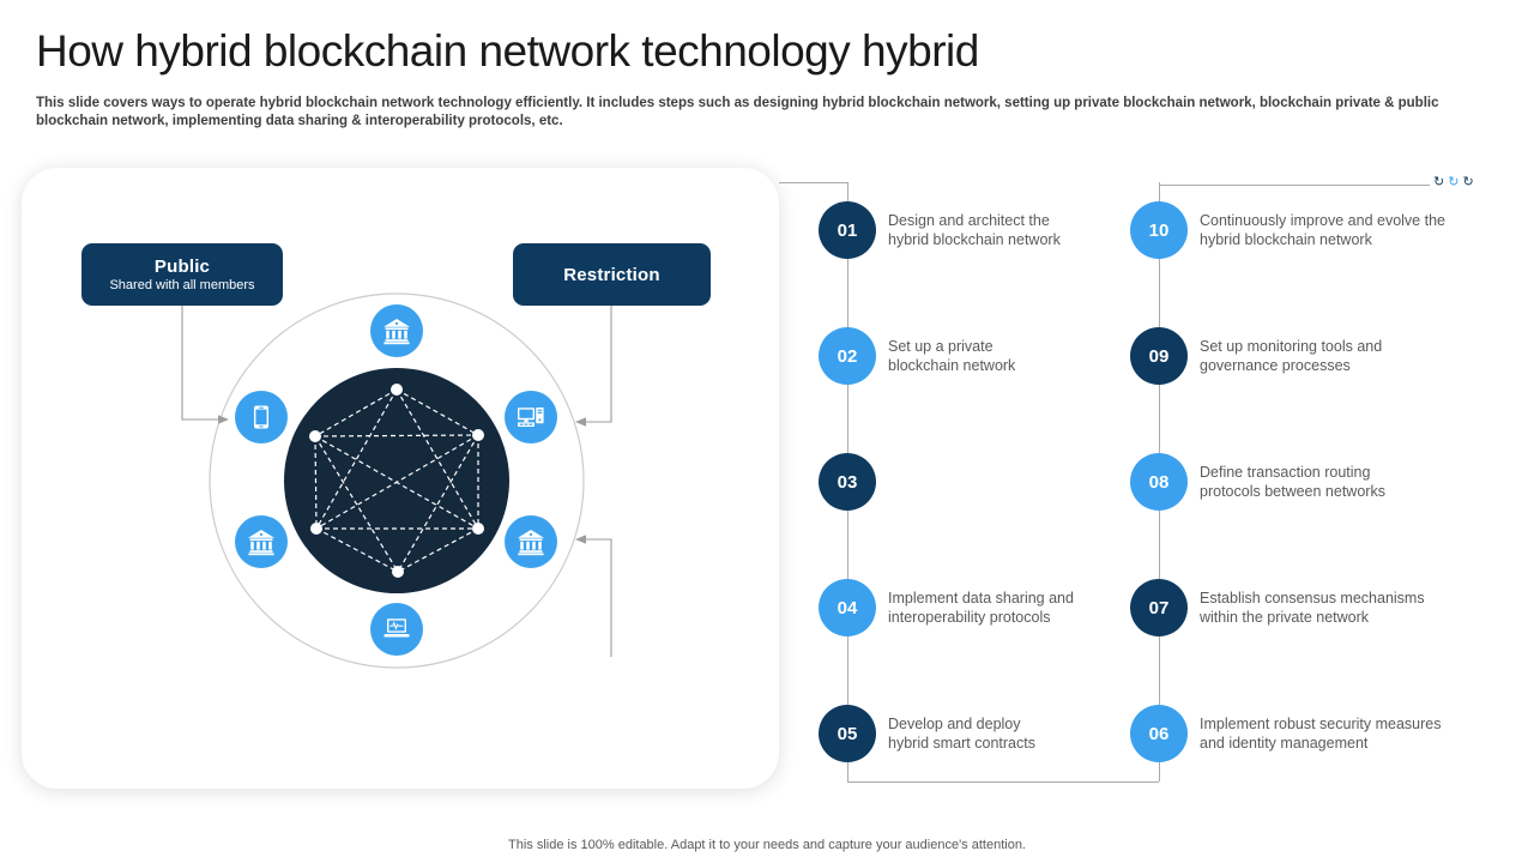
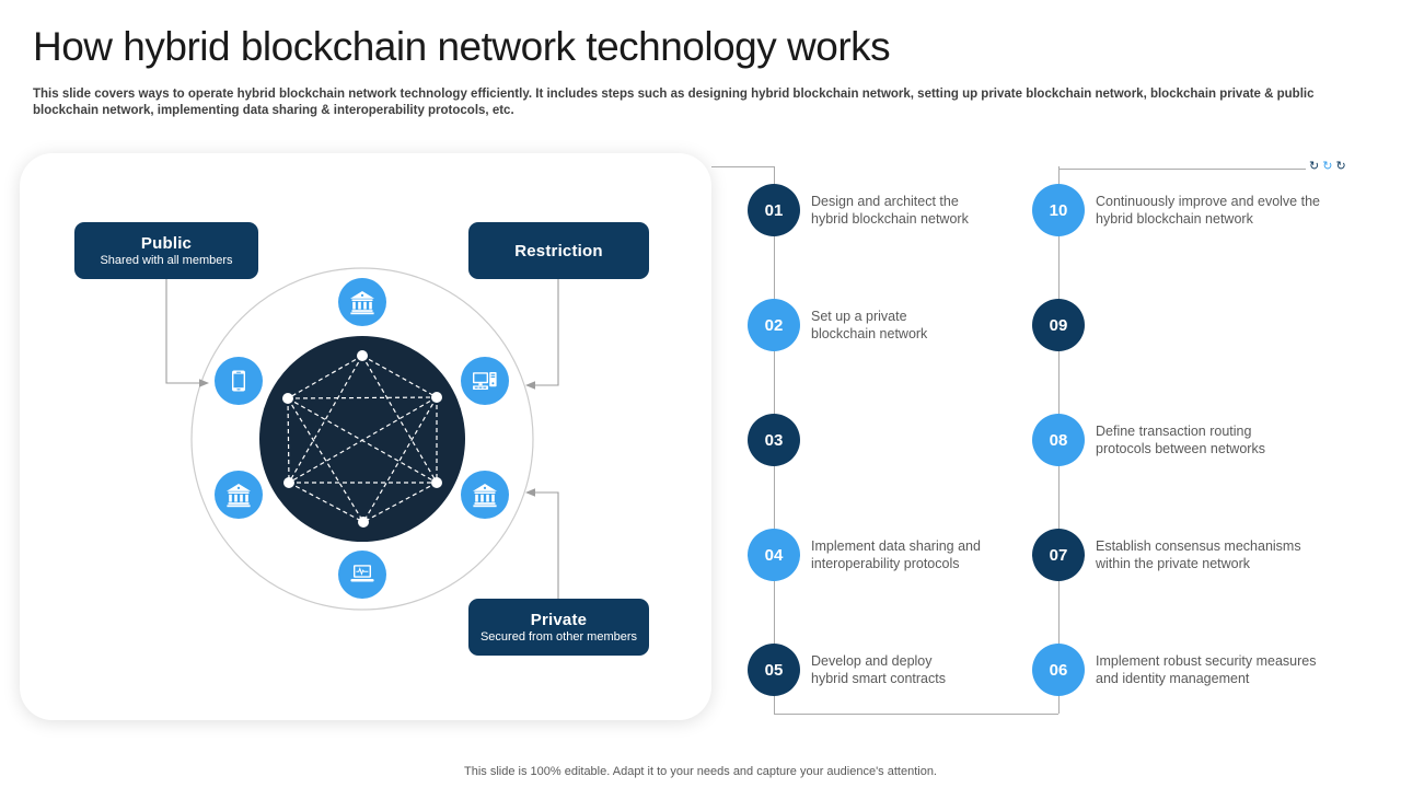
- How hybrid blockchain network technology hybrid
+ How hybrid blockchain network technology works
  This slide covers ways to operate hybrid blockchain network technology efficiently. It includes steps such as designing hybrid blockchain network, setting up private blockchain network, blockchain private & public blockchain network, implementing data sharing & interoperability protocols, etc.
  Public
  Shared with all members
  Restriction
+ Private
+ Secured from other members
  ↻
  ↻
  ↻
  01
  Design and architect the
  hybrid blockchain network
  02
  Set up a private
  blockchain network
  03
  04
  Implement data sharing and
  interoperability protocols
  05
  Develop and deploy
  hybrid smart contracts
  10
  Continuously improve and evolve the
  hybrid blockchain network
  09
- Set up monitoring tools and
- governance processes
  08
  Define transaction routing
  protocols between networks
  07
  Establish consensus mechanisms
  within the private network
  06
  Implement robust security measures
  and identity management
  This slide is 100% editable. Adapt it to your needs and capture your audience's attention.
